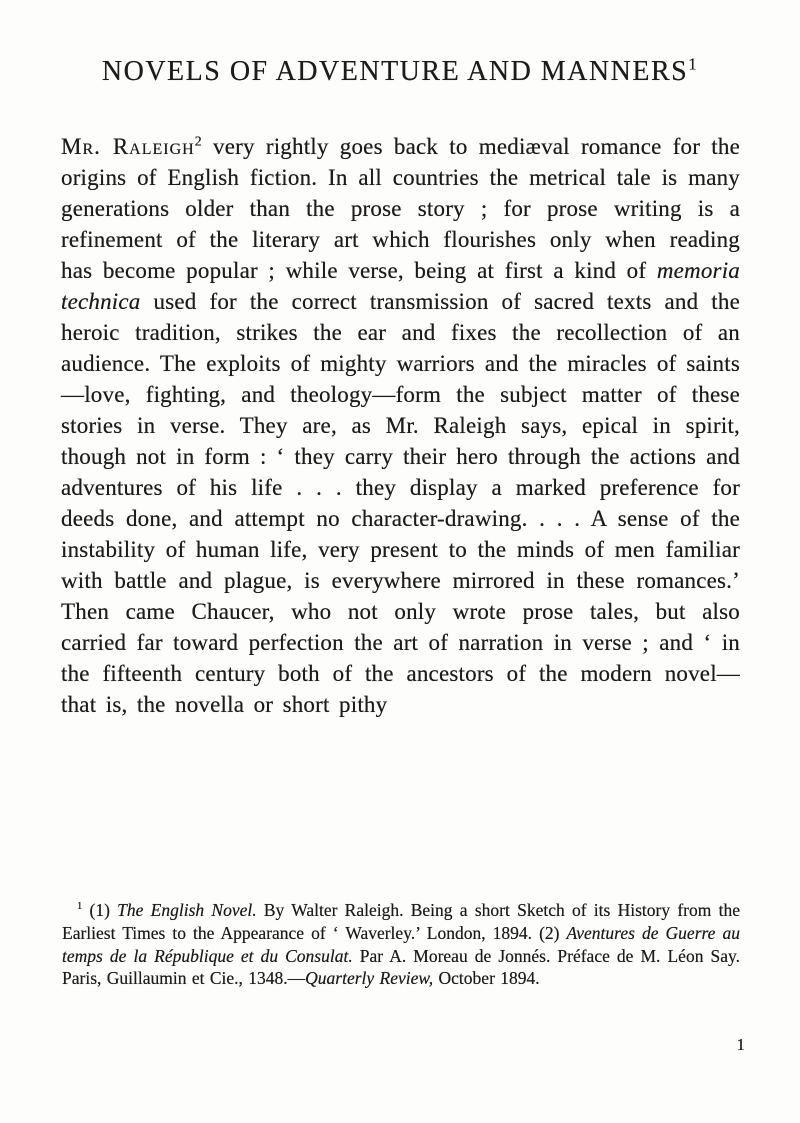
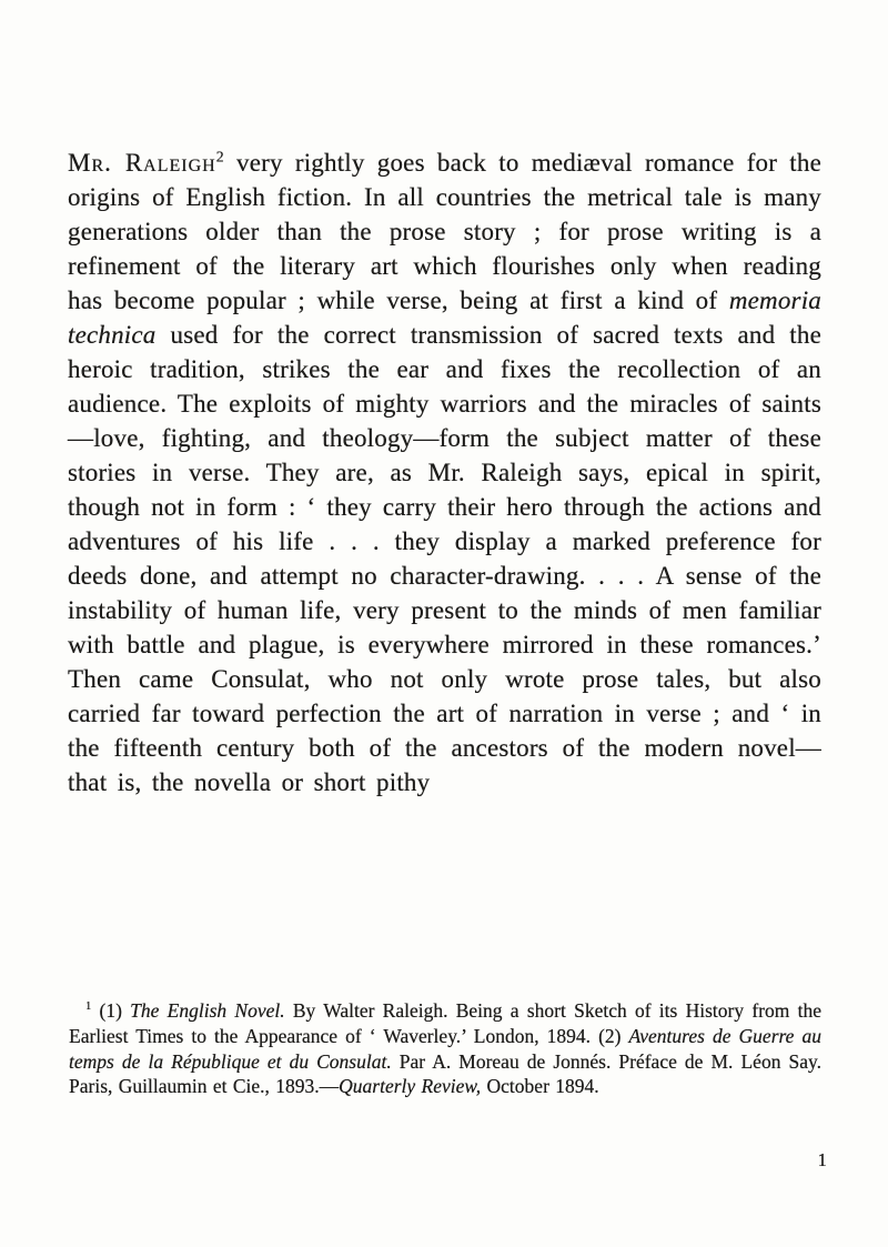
- NOVELS OF ADVENTURE AND MANNERS1
- Mr. Raleigh2 very rightly goes back to mediæval romance for the origins of English fiction. In all countries the metrical tale is many generations older than the prose story ; for prose writing is a refinement of the literary art which flourishes only when reading has become popular ; while verse, being at first a kind of memoria technica used for the correct transmission of sacred texts and the heroic tradition, strikes the ear and fixes the recollection of an audience. The exploits of mighty warriors and the miracles of saints—love, fighting, and theology—form the subject matter of these stories in verse. They are, as Mr. Raleigh says, epical in spirit, though not in form : ‘ they carry their hero through the actions and adventures of his life . . . they display a marked preference for deeds done, and attempt no character-drawing. . . . A sense of the instability of human life, very present to the minds of men familiar with battle and plague, is everywhere mirrored in these romances.’ Then came Chaucer, who not only wrote prose tales, but also carried far toward perfection the art of narration in verse ; and ‘ in the fifteenth century both of the ancestors of the modern novel—that is, the novella or short pithy
+ Mr. Raleigh2 very rightly goes back to mediæval romance for the origins of English fiction. In all countries the metrical tale is many generations older than the prose story ; for prose writing is a refinement of the literary art which flourishes only when reading has become popular ; while verse, being at first a kind of memoria technica used for the correct transmission of sacred texts and the heroic tradition, strikes the ear and fixes the recollection of an audience. The exploits of mighty warriors and the miracles of saints—love, fighting, and theology—form the subject matter of these stories in verse. They are, as Mr. Raleigh says, epical in spirit, though not in form : ‘ they carry their hero through the actions and adventures of his life . . . they display a marked preference for deeds done, and attempt no character-drawing. . . . A sense of the instability of human life, very present to the minds of men familiar with battle and plague, is everywhere mirrored in these romances.’ Then came Consulat, who not only wrote prose tales, but also carried far toward perfection the art of narration in verse ; and ‘ in the fifteenth century both of the ancestors of the modern novel—that is, the novella or short pithy
- 1 (1) The English Novel. By Walter Raleigh. Being a short Sketch of its History from the Earliest Times to the Appearance of ‘ Waverley.’ London, 1894. (2) Aventures de Guerre au temps de la République et du Consulat. Par A. Moreau de Jonnés. Préface de M. Léon Say. Paris, Guillaumin et Cie., 1348.—Quarterly Review, October 1894.
+ 1 (1) The English Novel. By Walter Raleigh. Being a short Sketch of its History from the Earliest Times to the Appearance of ‘ Waverley.’ London, 1894. (2) Aventures de Guerre au temps de la République et du Consulat. Par A. Moreau de Jonnés. Préface de M. Léon Say. Paris, Guillaumin et Cie., 1893.—Quarterly Review, October 1894.
  1
